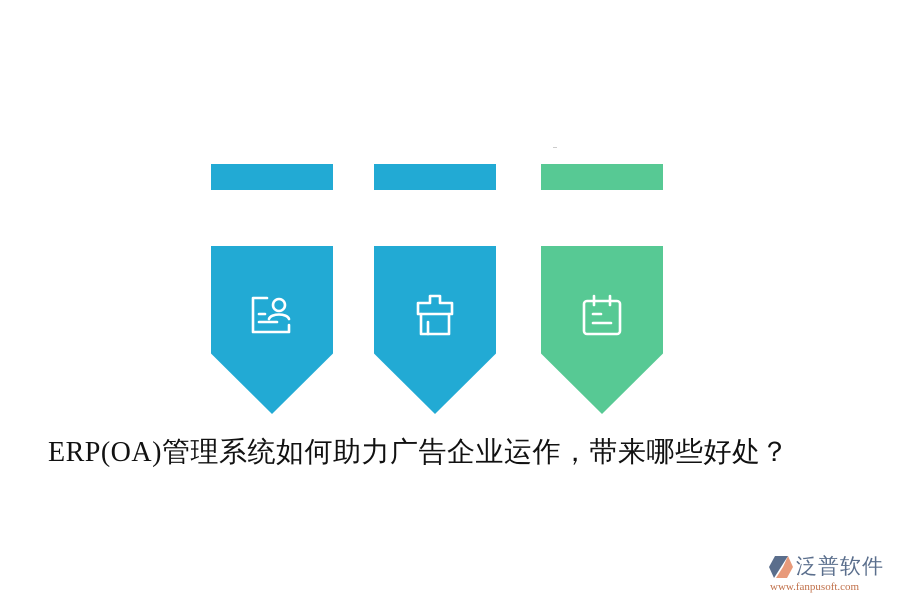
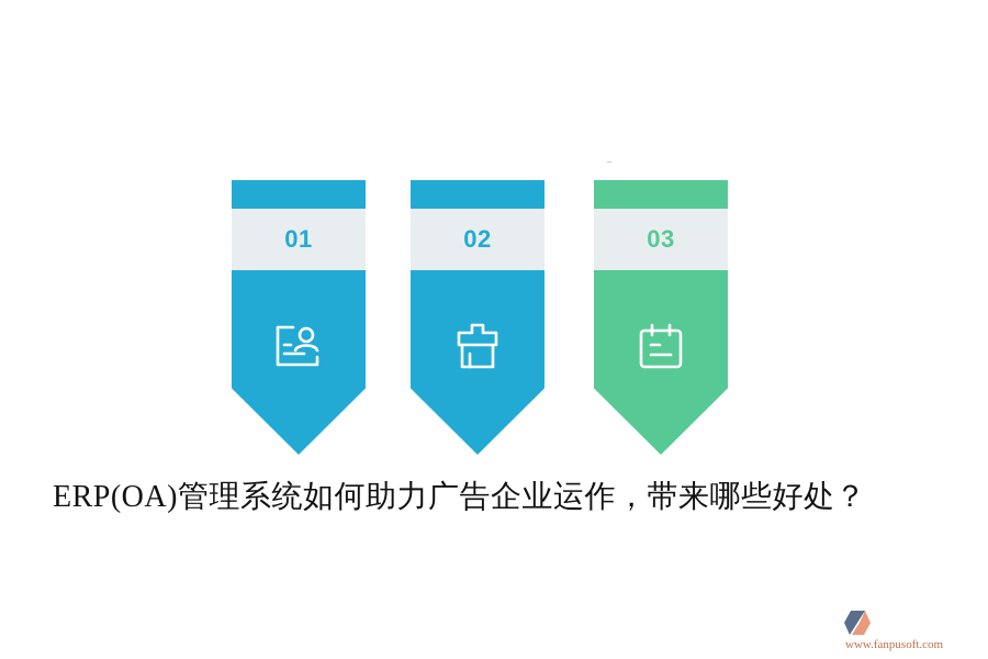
+ 01
+ 02
+ 03
  ERP(OA)管理系统如何助力广告企业运作，带来哪些好处？
- 泛普软件
  www.fanpusoft.com
